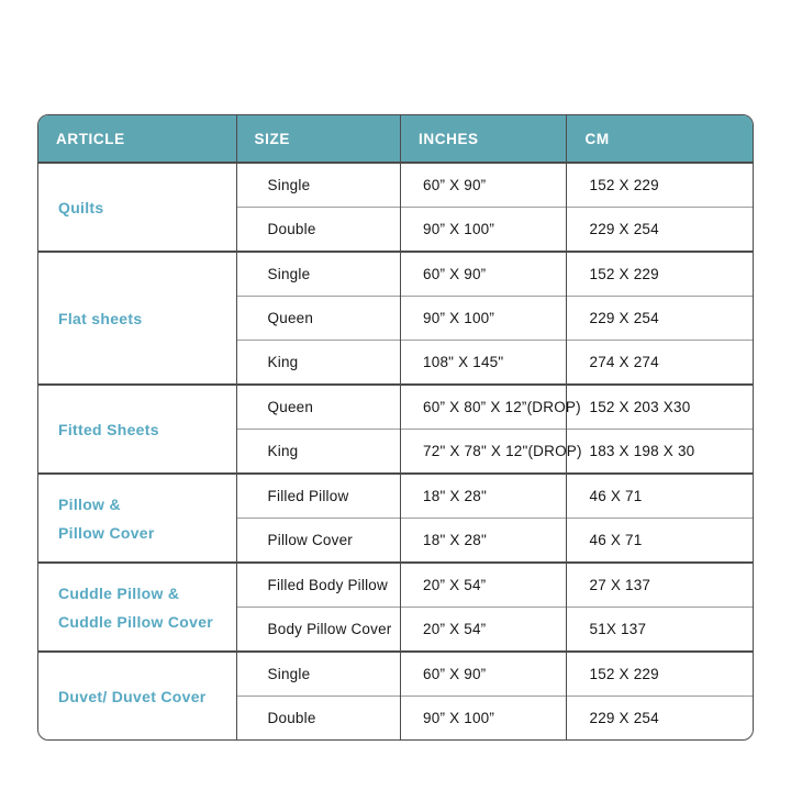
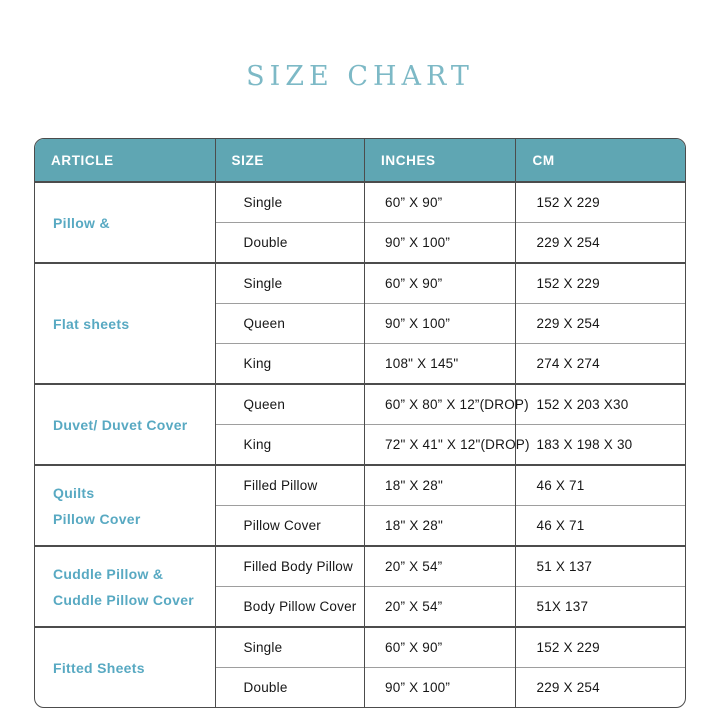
+ SIZE CHART
  ARTICLE	SIZE	INCHES	CM
- Quilts	Single	60” X 90”	152 X 229
+ Pillow &	Single	60” X 90”	152 X 229
  Double	90” X 100”	229 X 254
  Flat sheets	Single	60” X 90”	152 X 229
  Queen	90” X 100”	229 X 254
  King	108" X 145"	274 X 274
- Fitted Sheets	Queen	60” X 80” X 12”(DROP)	152 X 203 X30
+ Duvet/ Duvet Cover	Queen	60” X 80” X 12”(DROP)	152 X 203 X30
- King	72" X 78" X 12"(DROP)	183 X 198 X 30
+ King	72" X 41" X 12"(DROP)	183 X 198 X 30
- Pillow &Pillow Cover	Filled Pillow	18" X 28"	46 X 71
+ QuiltsPillow Cover	Filled Pillow	18" X 28"	46 X 71
  Pillow Cover	18" X 28"	46 X 71
- Cuddle Pillow &Cuddle Pillow Cover	Filled Body Pillow	20” X 54”	27 X 137
+ Cuddle Pillow &Cuddle Pillow Cover	Filled Body Pillow	20” X 54”	51 X 137
  Body Pillow Cover	20” X 54”	51X 137
- Duvet/ Duvet Cover	Single	60” X 90”	152 X 229
+ Fitted Sheets	Single	60” X 90”	152 X 229
  Double	90” X 100”	229 X 254
